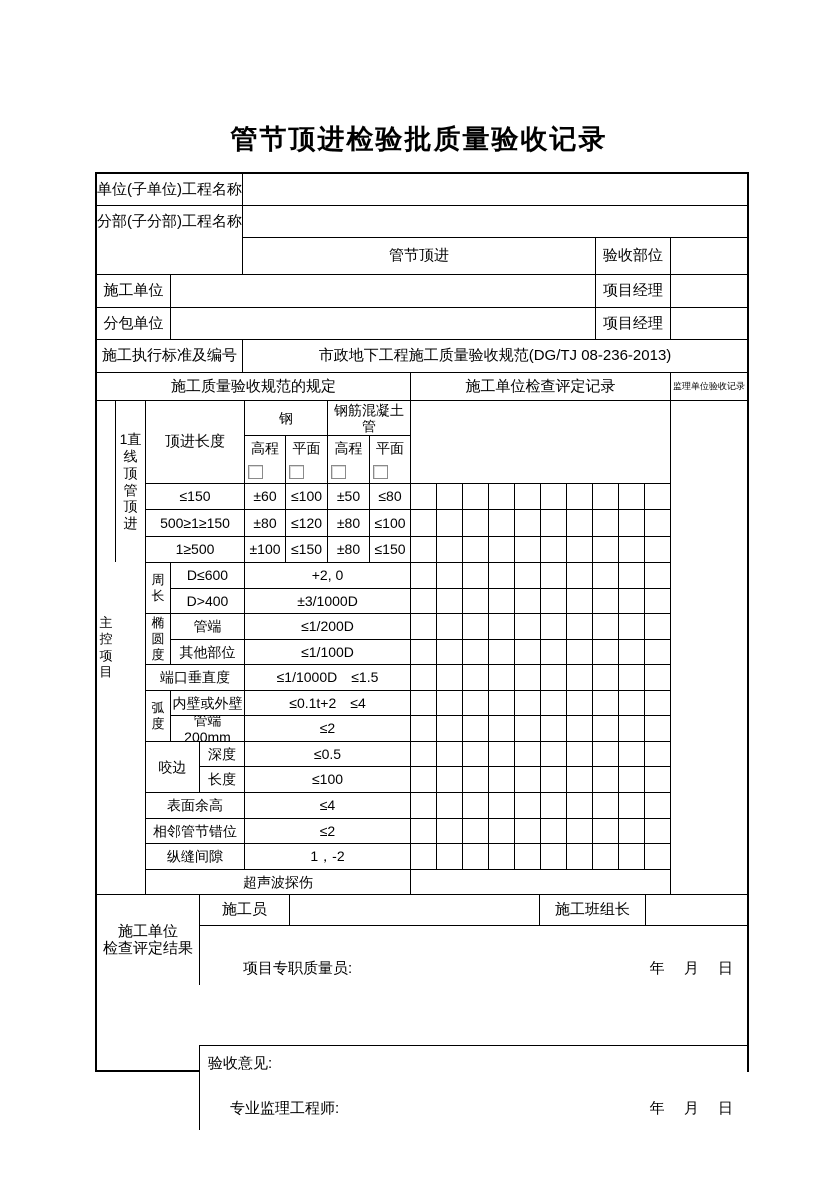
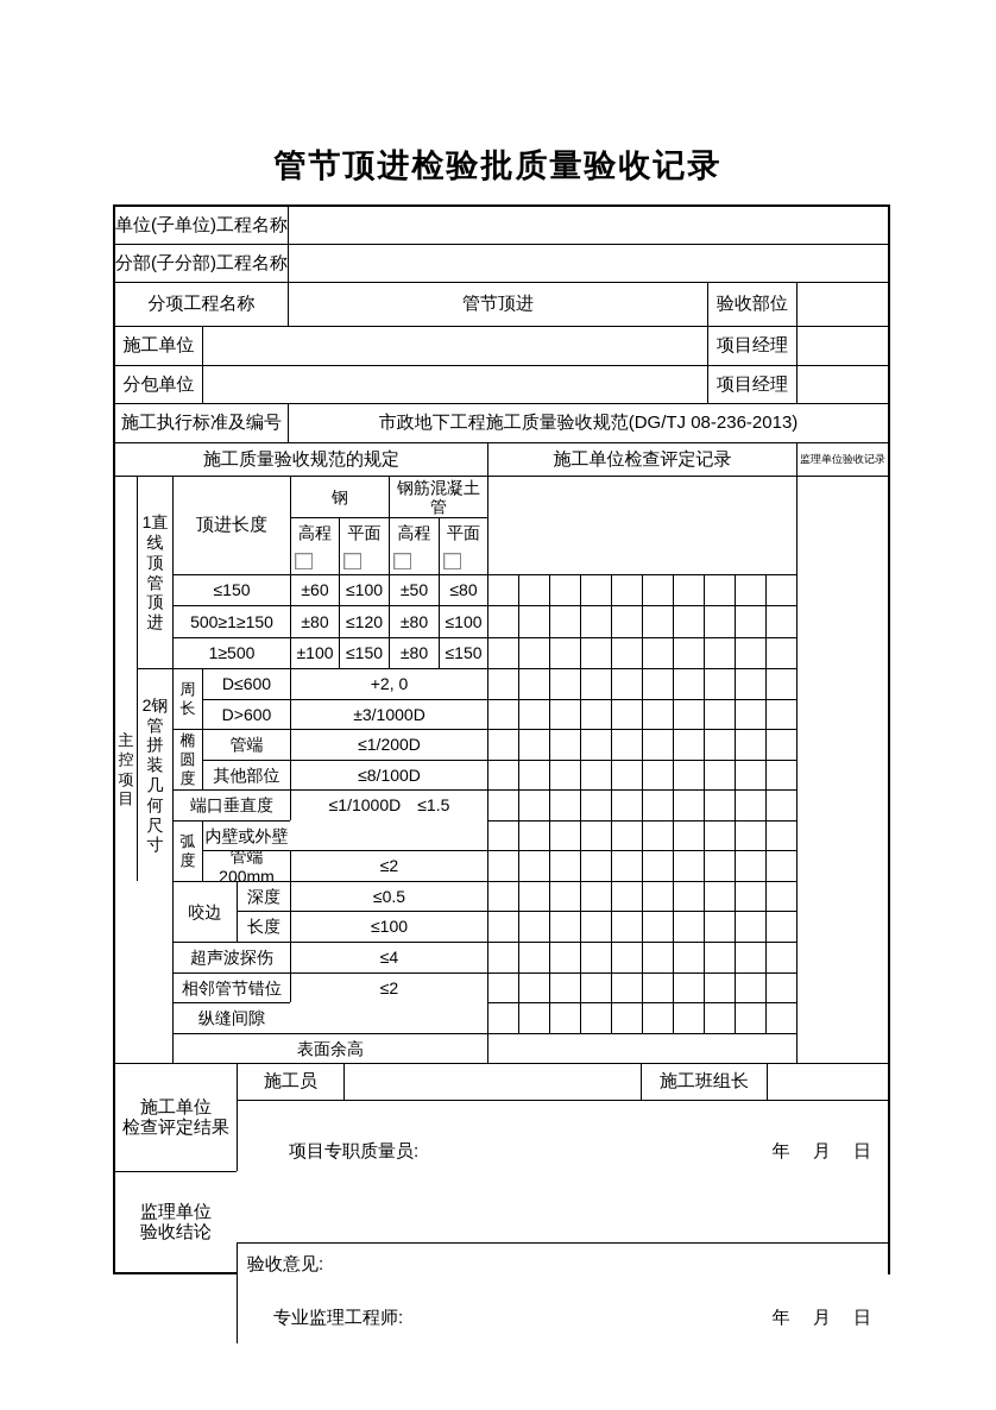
  管节顶进检验批质量验收记录
  单位(子单位)工程名称
  分部(子分部)工程名称
+ 分项工程名称
  管节顶进
  验收部位
  施工单位
  项目经理
  分包单位
  项目经理
  施工执行标准及编号
  市政地下工程施工质量验收规范(DG/TJ 08-236-2013)
  施工质量验收规范的规定
  施工单位检查评定记录
  监理单位验收记录
  主控项目
  1直线顶管顶进
  顶进长度
  钢
  钢筋混凝土管
  高程
  平面
  高程
  平面
  ≤150
  ±60
  ≤100
  ±50
  ≤80
  500≥1≥150
  ±80
  ≤120
  ±80
  ≤100
  1≥500
  ±100
  ≤150
  ±80
  ≤150
+ 2钢管拼装几何尺寸
  周长
  D≤600
  +2, 0
- D>400
+ D>600
  ±3/1000D
  椭圆度
  管端
  ≤1/200D
  其他部位
- ≤1/100D
+ ≤8/100D
  端口垂直度
  ≤1/1000D ≤1.5
  弧度
  内壁或外壁
- ≤0.1t+2 ≤4
  管端200mm
  ≤2
  咬边
  深度
  ≤0.5
  长度
  ≤100
- 表面余高
+ 超声波探伤
  ≤4
  相邻管节错位
  ≤2
  纵缝间隙
- 1，-2
- 超声波探伤
+ 表面余高
  施工单位
  检查评定结果
  施工员
  施工班组长
  项目专职质量员:
  年 月 日
+ 监理单位
+ 验收结论
  验收意见:
  专业监理工程师:
  年 月 日
